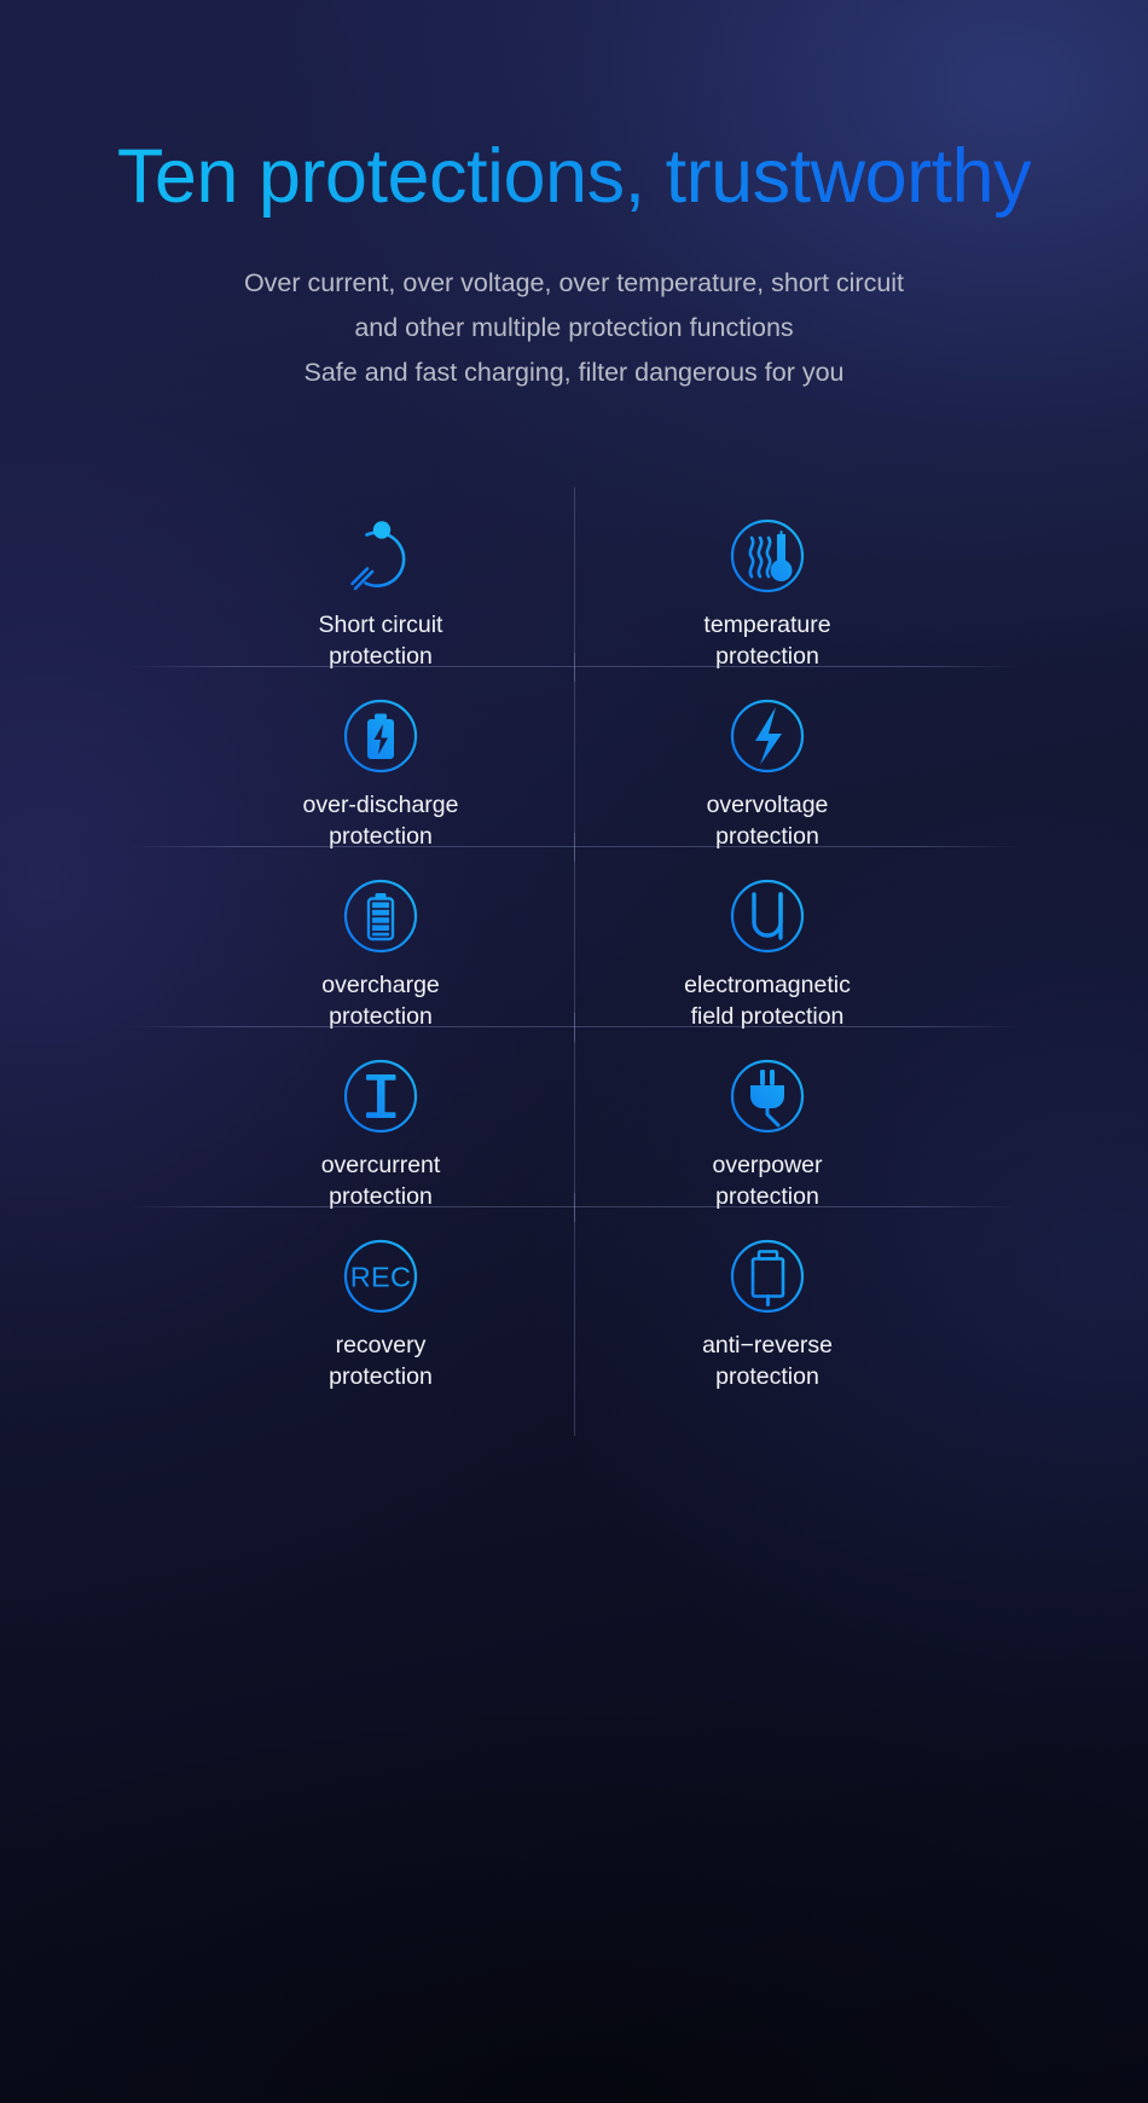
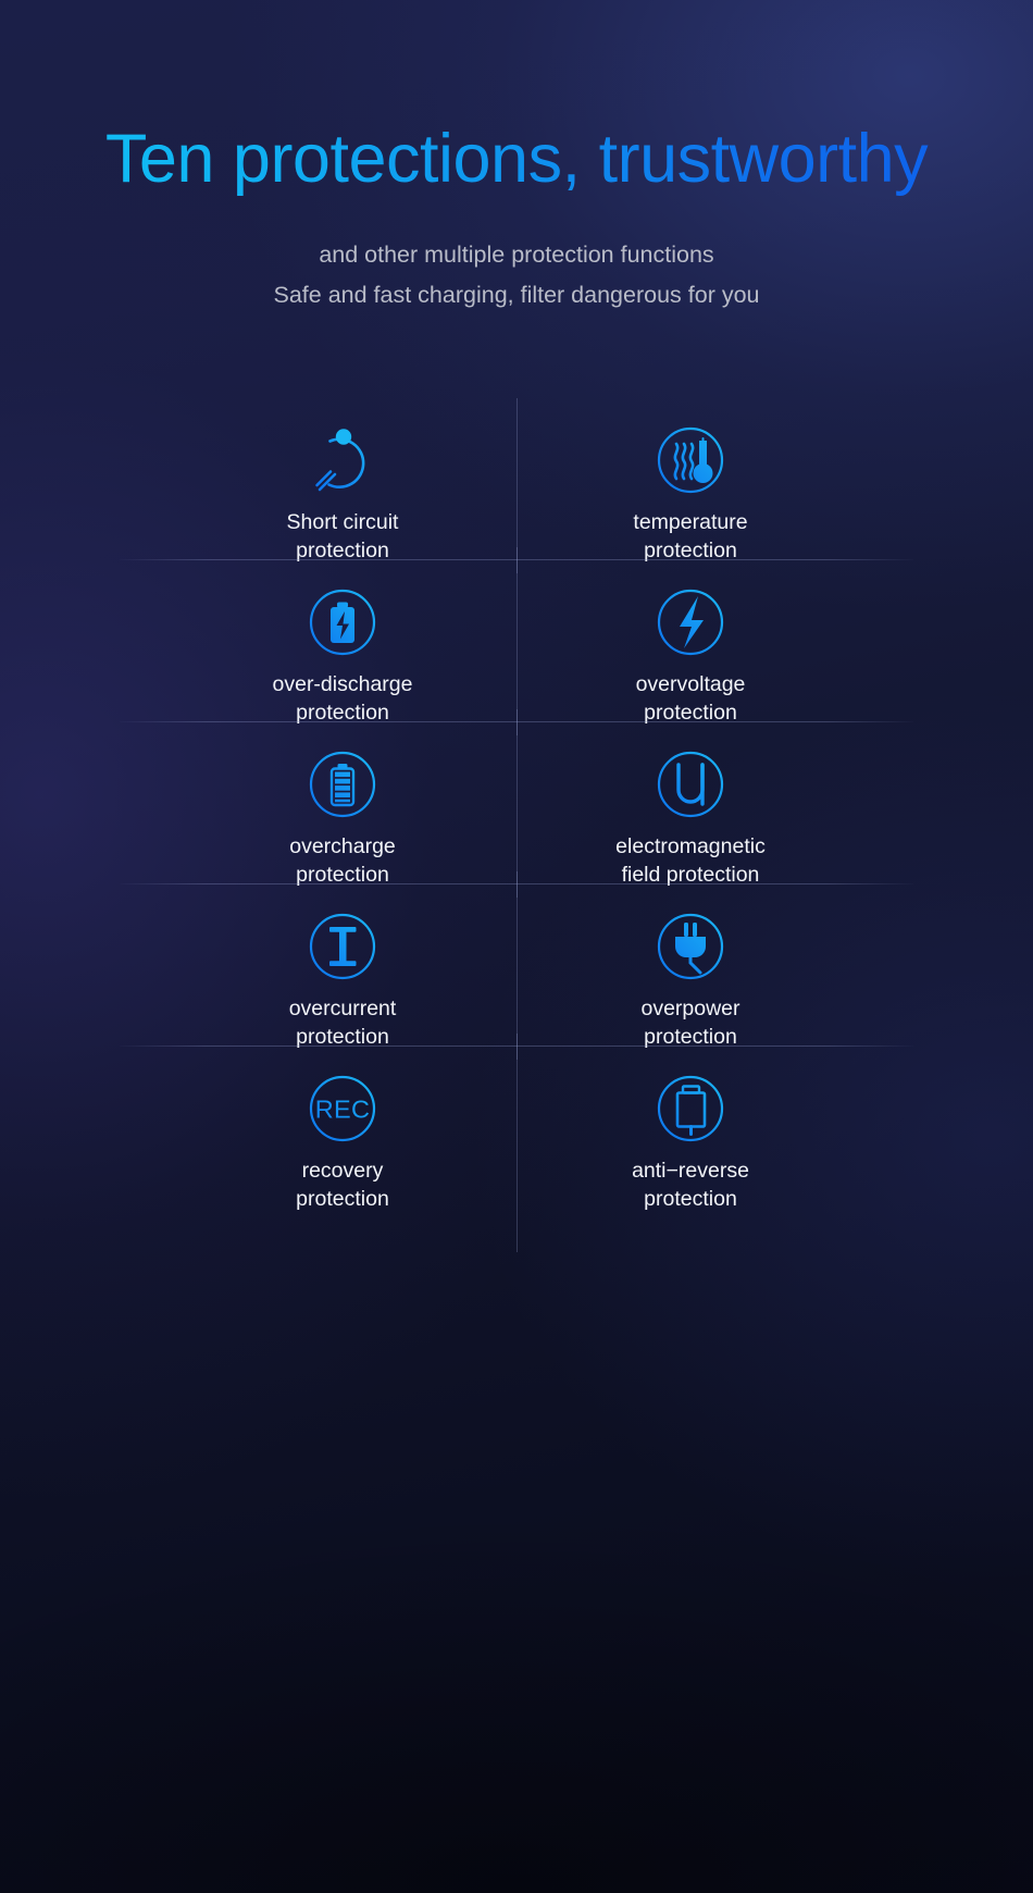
  Ten protections, trustworthy
- Over current, over voltage, over temperature, short circuit
  and other multiple protection functions
  Safe and fast charging, filter dangerous for you
  Short circuit
  protection
  temperature
  protection
  over-discharge
  protection
  overvoltage
  protection
  overcharge
  protection
  electromagnetic
  field protection
  overcurrent
  protection
  overpower
  protection
  REC
  recovery
  protection
  anti−reverse
  protection
